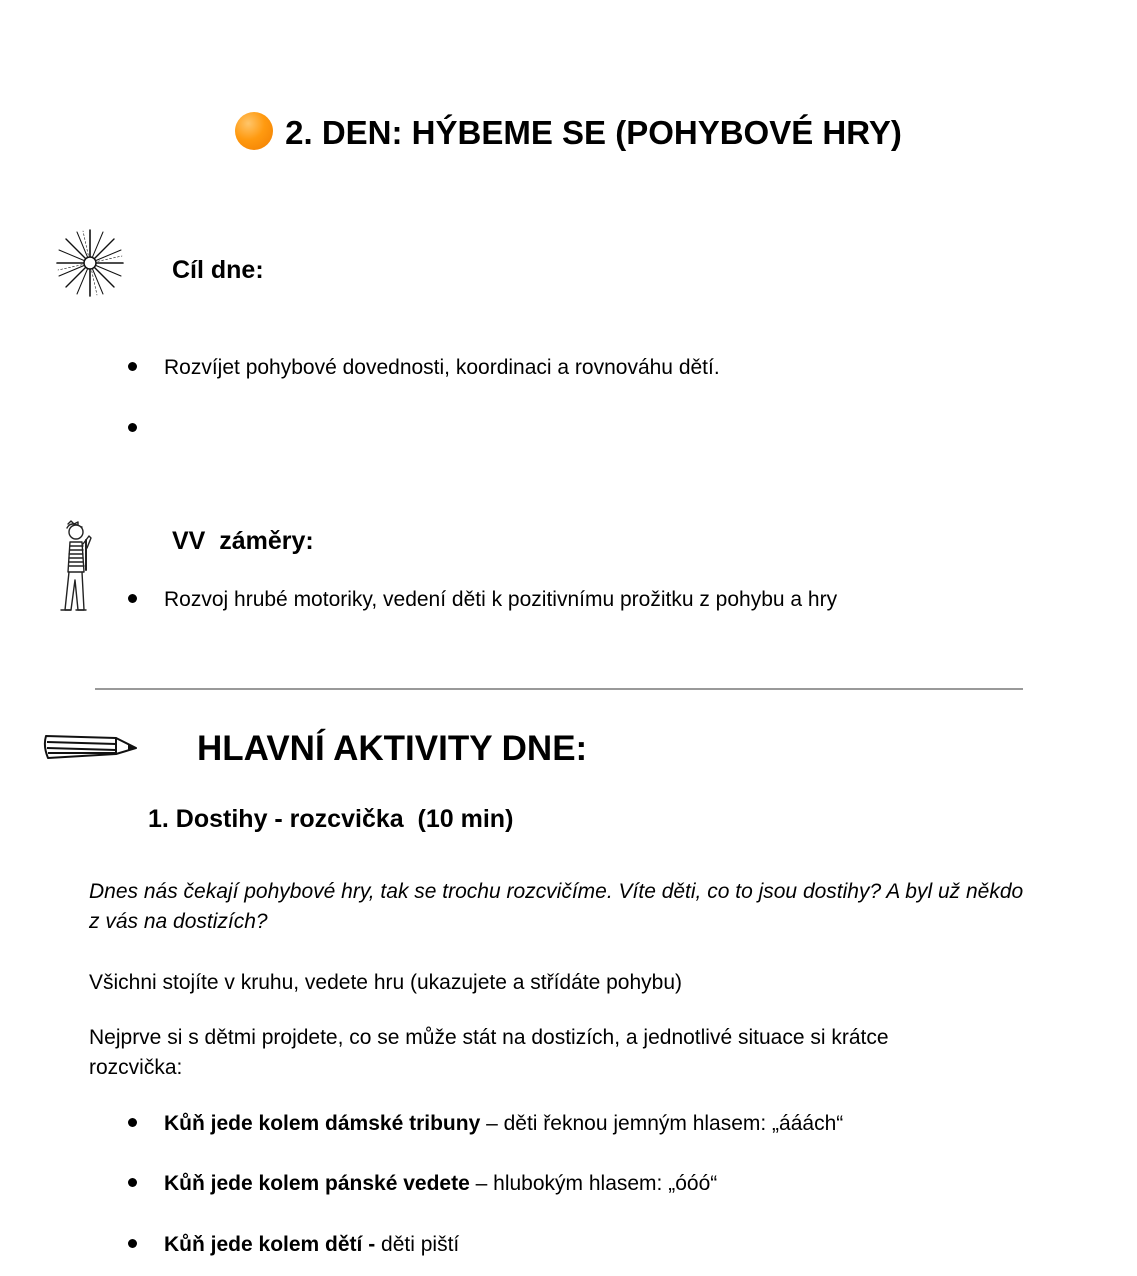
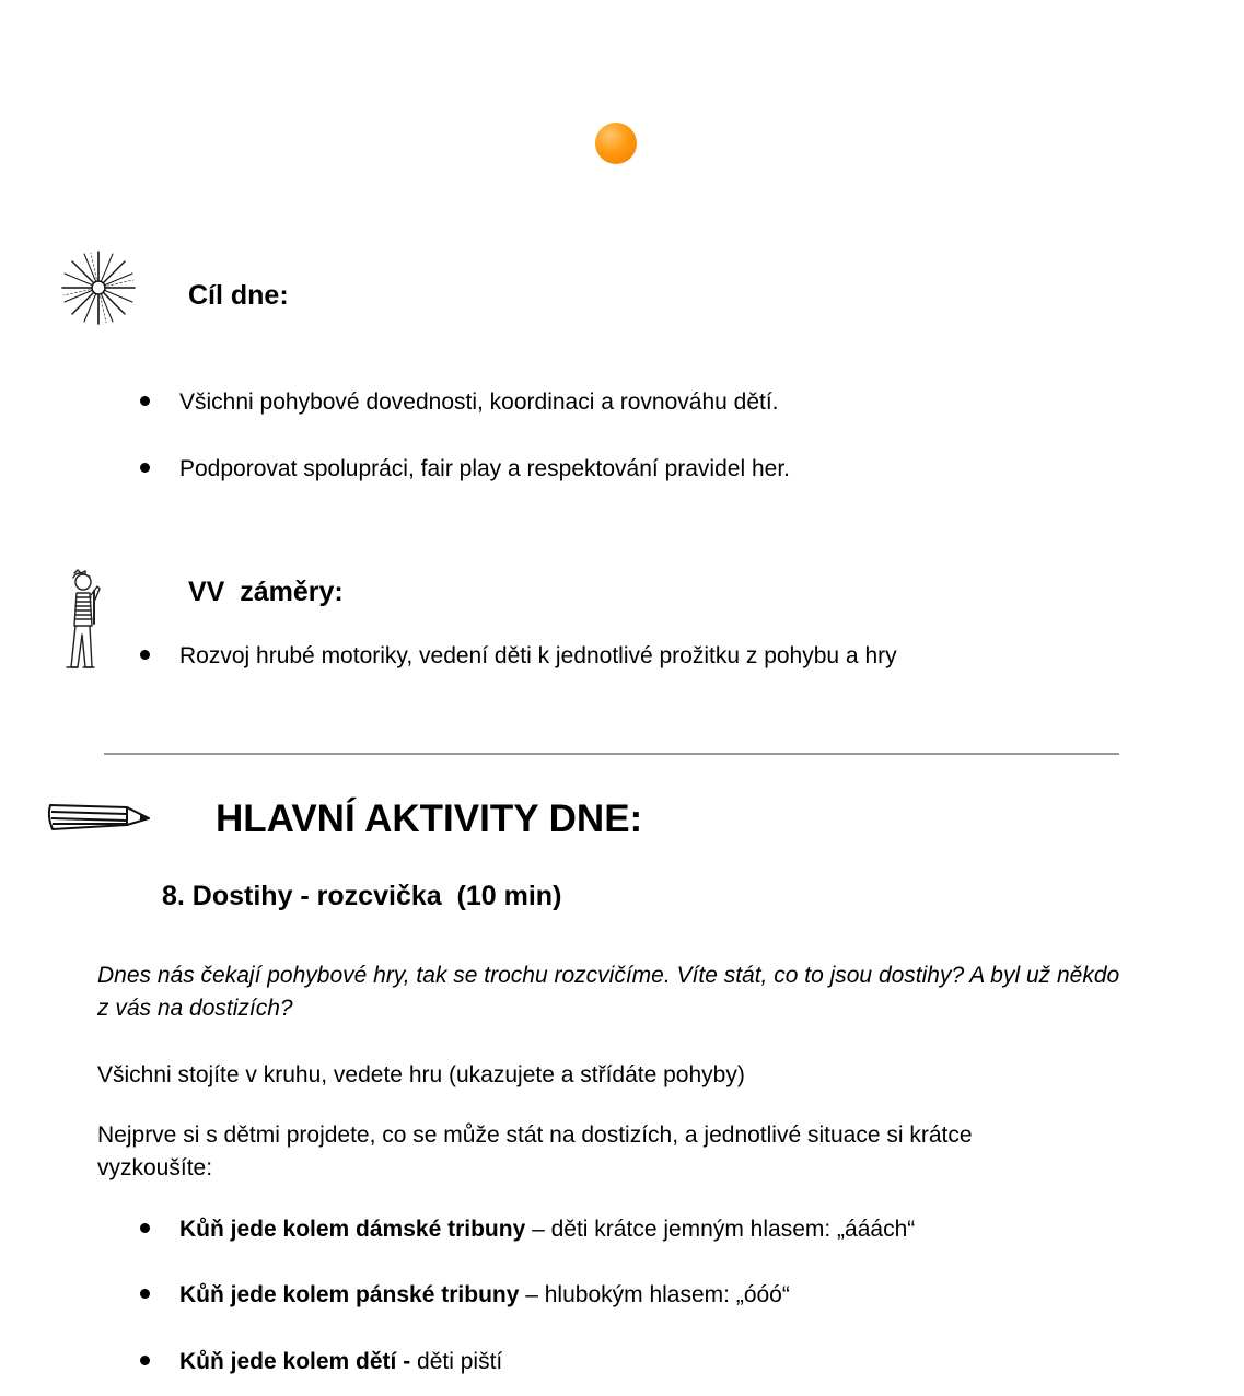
- 2. DEN: HÝBEME SE (POHYBOVÉ HRY)
  Cíl dne:
- Rozvíjet pohybové dovednosti, koordinaci a rovnováhu dětí.
+ Všichni pohybové dovednosti, koordinaci a rovnováhu dětí.
+ Podporovat spolupráci, fair play a respektování pravidel her.
  VV záměry:
- Rozvoj hrubé motoriky, vedení děti k pozitivnímu prožitku z pohybu a hry
+ Rozvoj hrubé motoriky, vedení děti k jednotlivé prožitku z pohybu a hry
  HLAVNÍ AKTIVITY DNE:
- 1. Dostihy - rozcvička (10 min)
+ 8. Dostihy - rozcvička (10 min)
- Dnes nás čekají pohybové hry, tak se trochu rozcvičíme. Víte děti, co to jsou dostihy? A byl už někdo z vás na dostizích?
+ Dnes nás čekají pohybové hry, tak se trochu rozcvičíme. Víte stát, co to jsou dostihy? A byl už někdo z vás na dostizích?
- Všichni stojíte v kruhu, vedete hru (ukazujete a střídáte pohybu)
+ Všichni stojíte v kruhu, vedete hru (ukazujete a střídáte pohyby)
- Nejprve si s dětmi projdete, co se může stát na dostizích, a jednotlivé situace si krátce rozcvička:
+ Nejprve si s dětmi projdete, co se může stát na dostizích, a jednotlivé situace si krátce vyzkoušíte:
- Kůň jede kolem dámské tribuny – děti řeknou jemným hlasem: „ááách“
+ Kůň jede kolem dámské tribuny – děti krátce jemným hlasem: „ááách“
- Kůň jede kolem pánské vedete – hlubokým hlasem: „óóó“
+ Kůň jede kolem pánské tribuny – hlubokým hlasem: „óóó“
  Kůň jede kolem dětí - děti piští
